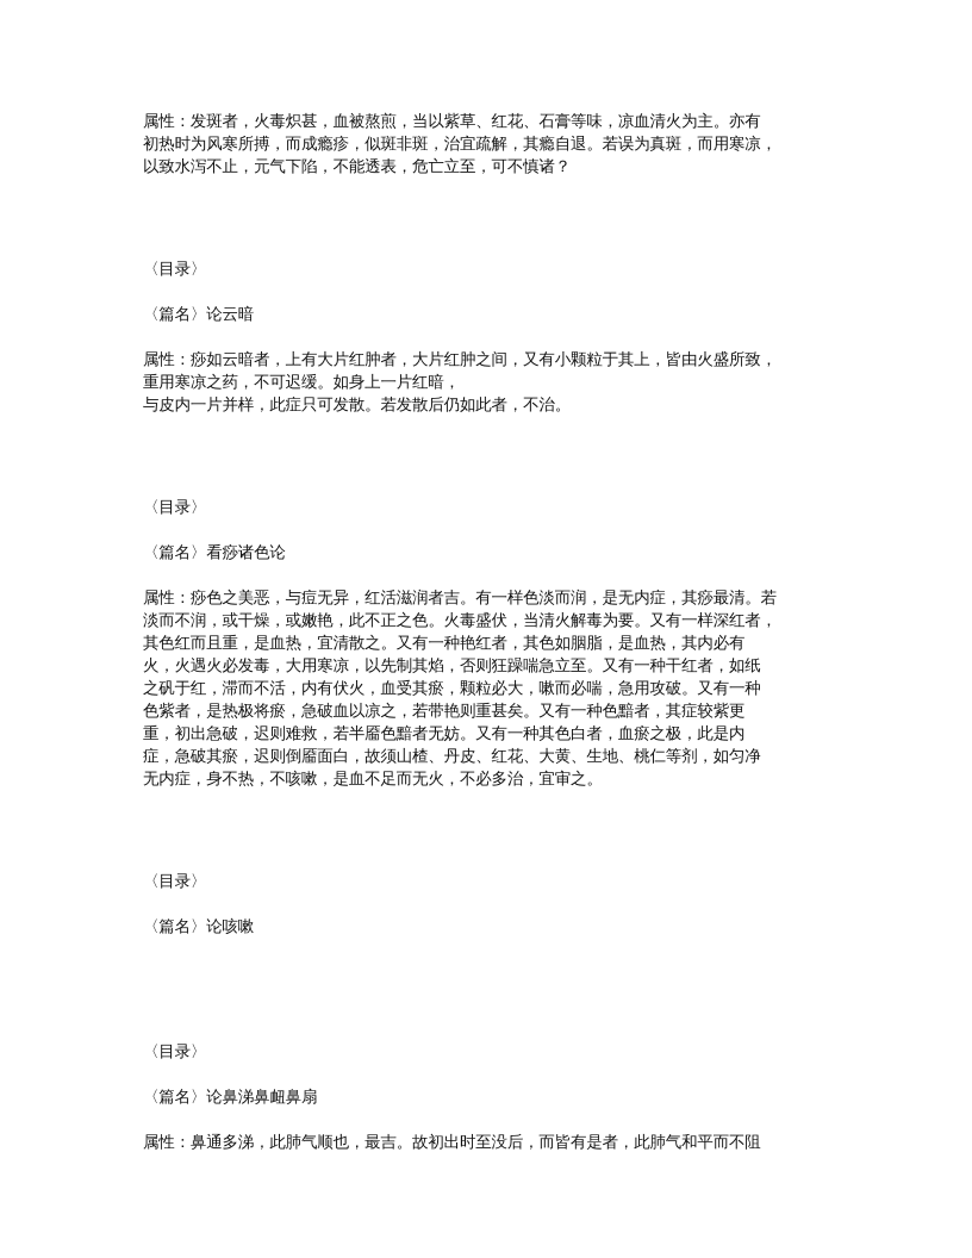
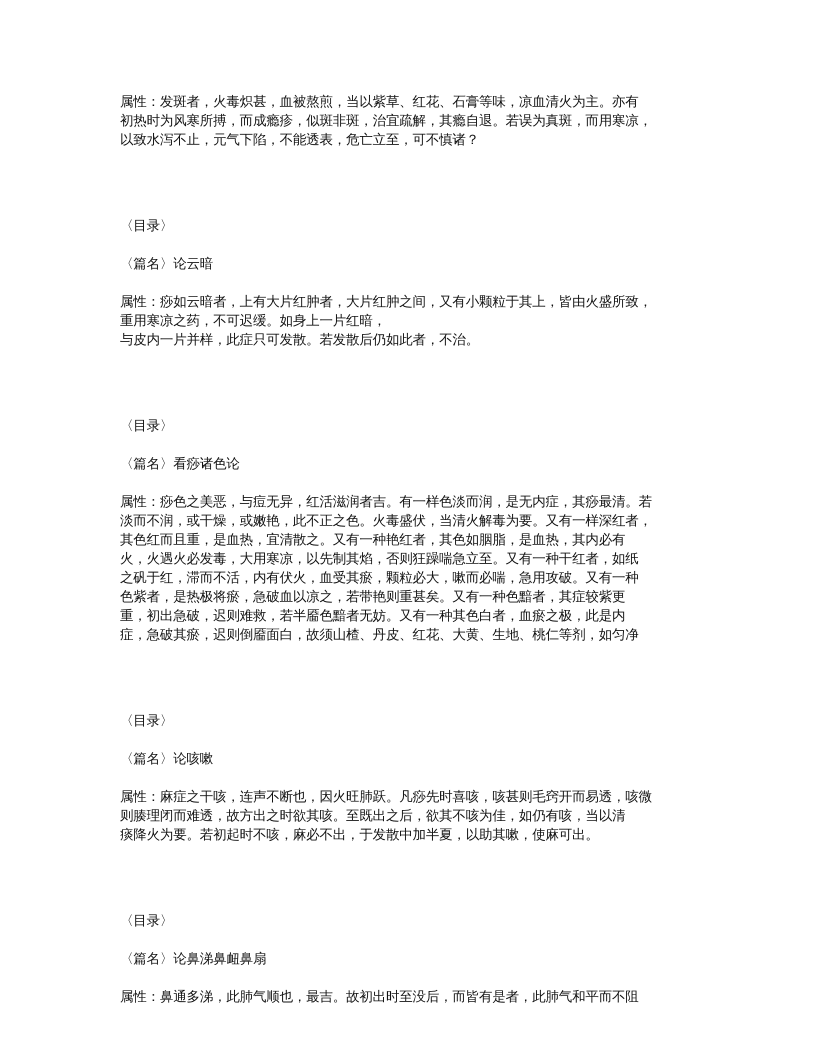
  属性：发斑者，火毒炽甚，血被熬煎，当以紫草、红花、石膏等味，凉血清火为主。亦有
  初热时为风寒所搏，而成瘾疹，似斑非斑，治宜疏解，其瘾自退。若误为真斑，而用寒凉，
  以致水泻不止，元气下陷，不能透表，危亡立至，可不慎诸？
  〈目录〉
  〈篇名〉论云暗
  属性：痧如云暗者，上有大片红肿者，大片红肿之间，又有小颗粒于其上，皆由火盛所致，
  重用寒凉之药，不可迟缓。如身上一片红暗，
  与皮内一片并样，此症只可发散。若发散后仍如此者，不治。
  〈目录〉
  〈篇名〉看痧诸色论
  属性：痧色之美恶，与痘无异，红活滋润者吉。有一样色淡而润，是无内症，其痧最清。若
  淡而不润，或干燥，或嫩艳，此不正之色。火毒盛伏，当清火解毒为要。又有一样深红者，
  其色红而且重，是血热，宜清散之。又有一种艳红者，其色如胭脂，是血热，其内必有
  火，火遇火必发毒，大用寒凉，以先制其焰，否则狂躁喘急立至。又有一种干红者，如纸
  之矾于红，滞而不活，内有伏火，血受其瘀，颗粒必大，嗽而必喘，急用攻破。又有一种
  色紫者，是热极将瘀，急破血以凉之，若带艳则重甚矣。又有一种色黯者，其症较紫更
  重，初出急破，迟则难救，若半靥色黯者无妨。又有一种其色白者，血瘀之极，此是内
  症，急破其瘀，迟则倒靥面白，故须山楂、丹皮、红花、大黄、生地、桃仁等剂，如匀净
- 无内症，身不热，不咳嗽，是血不足而无火，不必多治，宜审之。
  〈目录〉
  〈篇名〉论咳嗽
+ 属性：麻症之干咳，连声不断也，因火旺肺跃。凡痧先时喜咳，咳甚则毛窍开而易透，咳微
+ 则腠理闭而难透，故方出之时欲其咳。至既出之后，欲其不咳为佳，如仍有咳，当以清
+ 痰降火为要。若初起时不咳，麻必不出，于发散中加半夏，以助其嗽，使麻可出。
  〈目录〉
  〈篇名〉论鼻涕鼻衄鼻扇
  属性：鼻通多涕，此肺气顺也，最吉。故初出时至没后，而皆有是者，此肺气和平而不阻
